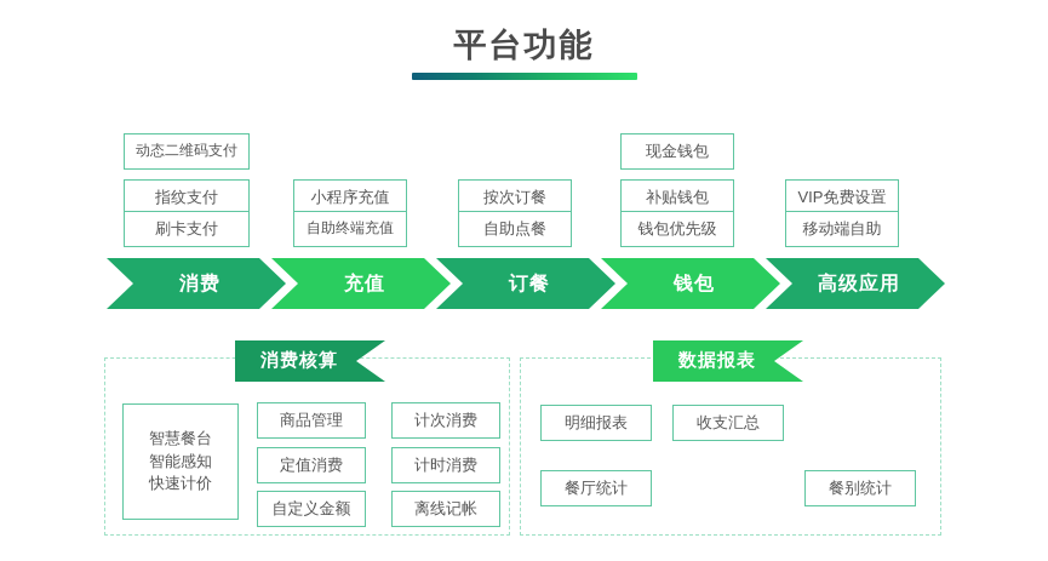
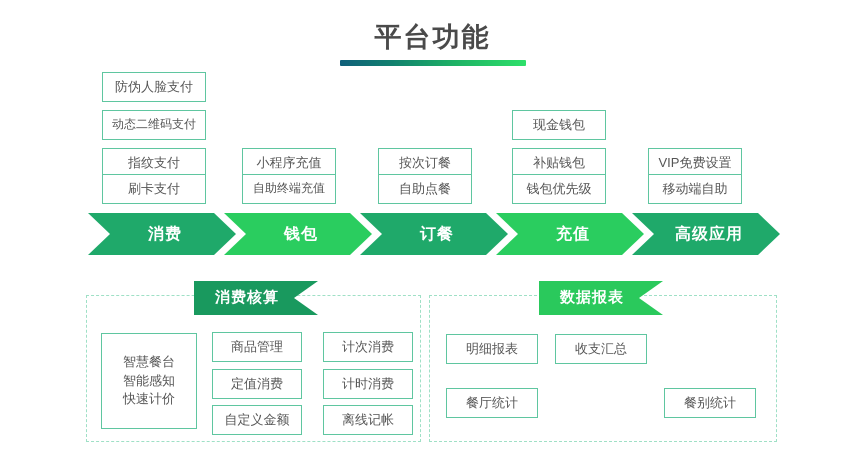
  平台功能
+ 防伪人脸支付
  动态二维码支付
  指纹支付
  刷卡支付
  小程序充值
  自助终端充值
  按次订餐
  自助点餐
  现金钱包
  补贴钱包
  钱包优先级
  VIP免费设置
  移动端自助
  消费
- 充值
+ 钱包
  订餐
- 钱包
+ 充值
  高级应用
  消费核算
  智慧餐台
  智能感知
  快速计价
  商品管理
  定值消费
  自定义金额
  计次消费
  计时消费
  离线记帐
  数据报表
  明细报表
  收支汇总
  餐厅统计
  餐别统计
